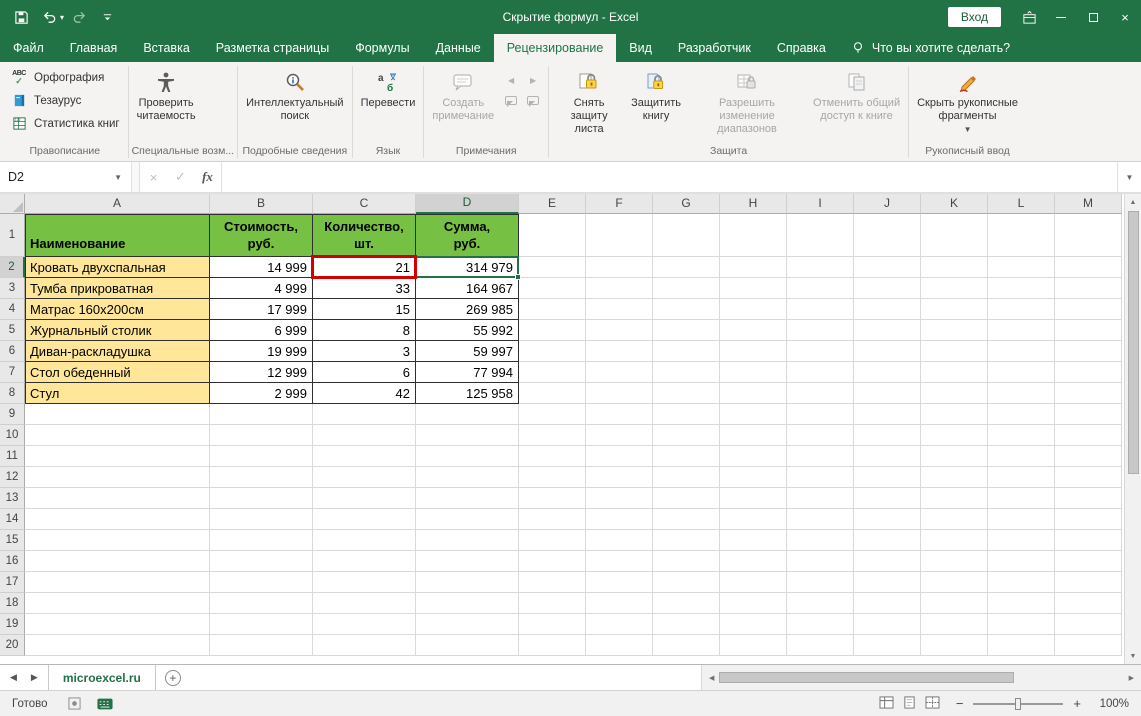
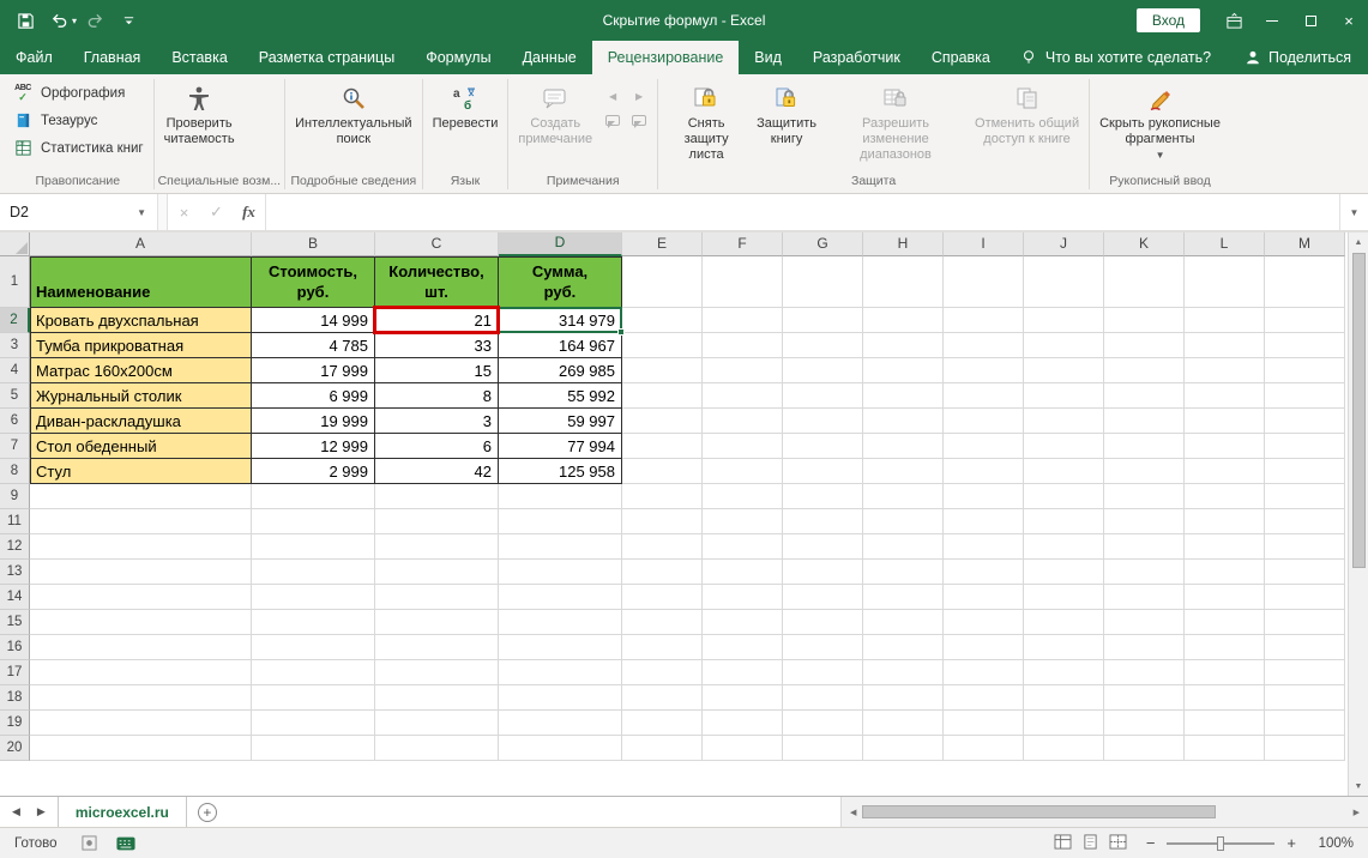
  ▾
  Скрытие формул - Excel
  Вход
  ×
  Файл
  Главная
  Вставка
  Разметка страницы
  Формулы
  Данные
  Рецензирование
  Вид
  Разработчик
  Справка
  Что вы хотите сделать?
+ Поделиться
  ✓
  Орфография
  Тезаурус
  Статистика книг
  Правописание
  Проверить
  читаемость
  Специальные возм...
  Интеллектуальный
  поиск
  Подробные сведения
  a
  б
  Перевести
  Язык
  Создать
  примечание
  ◀
  ▶
  Примечания
  Снять
  защиту листа
  Защитить
  книгу
  Разрешить изменение
  диапазонов
  Отменить общий
  доступ к книге
  Защита
  Скрыть рукописные
  фрагменты
  ▼
  Рукописный ввод
  D2
  ▼
  ×
  ✓
  fx
  ▼
  A
  B
  C
  D
  E
  F
  G
  H
  I
  J
  K
  L
  M
  1
  Наименование
  Стоимость,
  руб.
  Количество,
  шт.
  Сумма,
  руб.
  2
  Кровать двухспальная
  14 999
  21
  314 979
  3
  Тумба прикроватная
- 4 999
+ 4 785
  33
  164 967
  4
  Матрас 160x200см
  17 999
  15
  269 985
  5
  Журнальный столик
  6 999
  8
  55 992
  6
  Диван-раскладушка
  19 999
  3
  59 997
  7
  Стол обеденный
  12 999
  6
  77 994
  8
  Стул
  2 999
  42
  125 958
  9
- 10
  11
  12
  13
  14
  15
  16
  17
  18
  19
  20
  ◀
  ▶
  microexcel.ru
  +
  Готово
  −
  +
  100%
